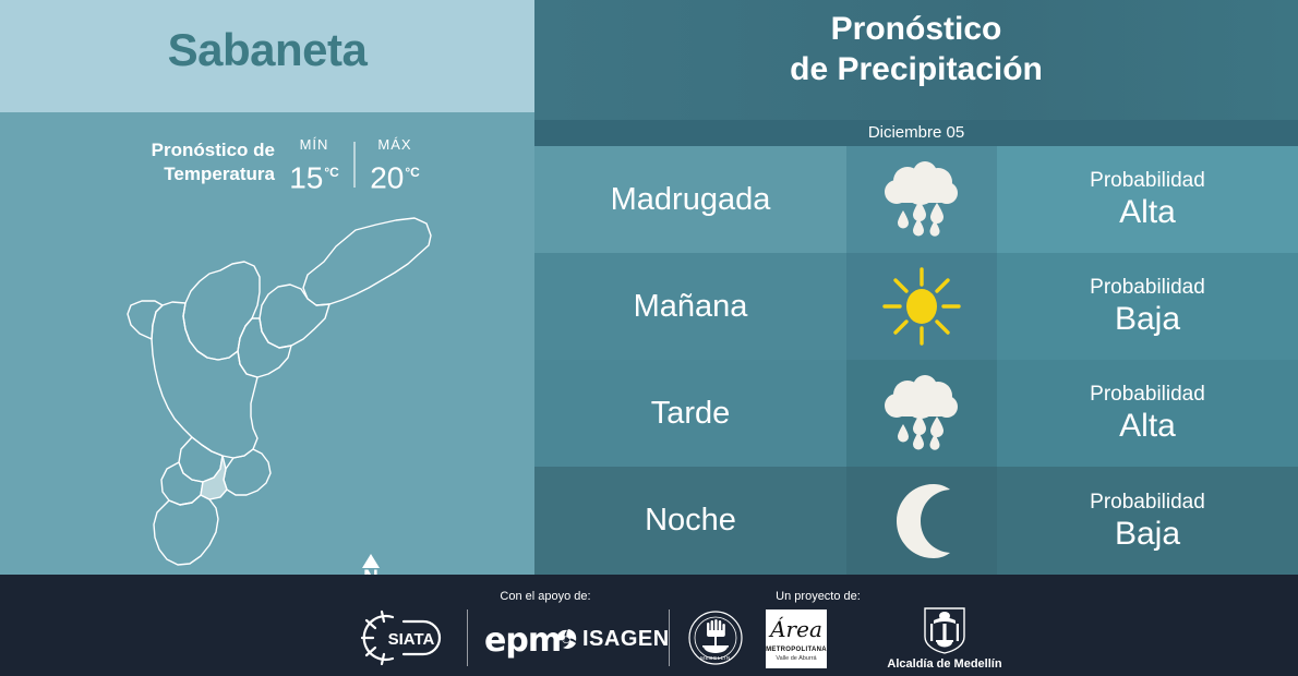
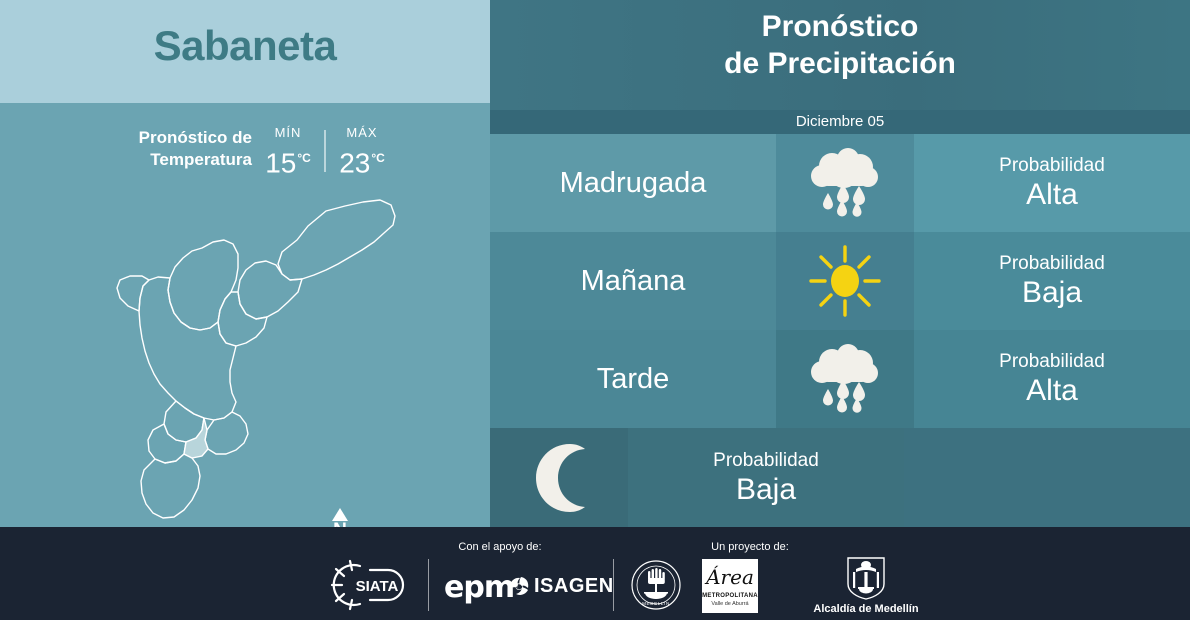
  Sabaneta
  Pronóstico de
  Temperatura
  MÍN
  15°C
  MÁX
- 20°C
+ 23°C
  Pronóstico
  de Precipitación
  Diciembre 05
  Madrugada
  Probabilidad
  Alta
  Mañana
  Probabilidad
  Baja
  Tarde
  Probabilidad
  Alta
- Noche
  Probabilidad
  Baja
  Con el apoyo de:
  Un proyecto de:
  SIATA
  epm
  ISAGEN
  Área
  Alcaldía de Medellín
